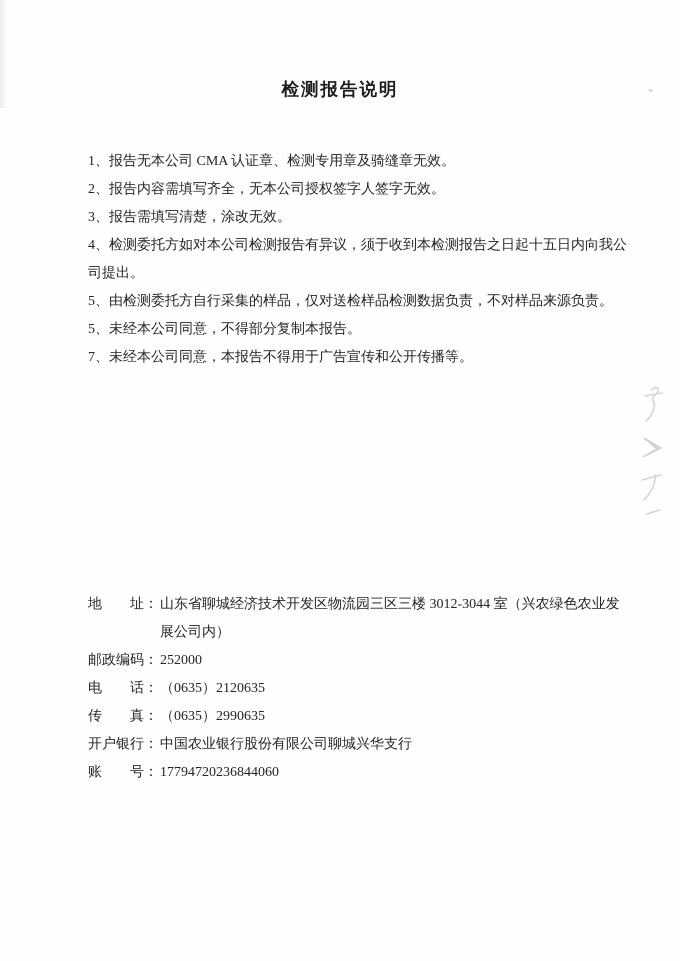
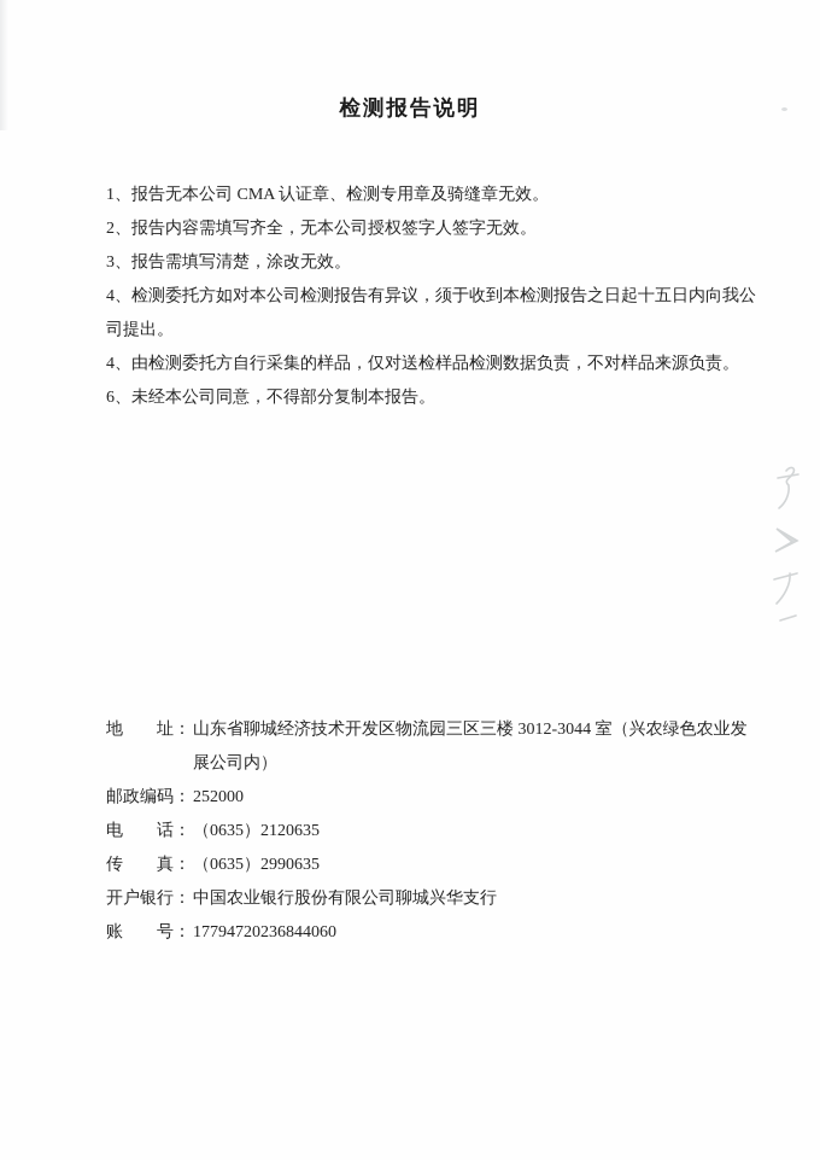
  检测报告说明
  1、报告无本公司 CMA 认证章、检测专用章及骑缝章无效。
  2、报告内容需填写齐全，无本公司授权签字人签字无效。
  3、报告需填写清楚，涂改无效。
  4、检测委托方如对本公司检测报告有异议，须于收到本检测报告之日起十五日内向我公司提出。
- 5、由检测委托方自行采集的样品，仅对送检样品检测数据负责，不对样品来源负责。
+ 4、由检测委托方自行采集的样品，仅对送检样品检测数据负责，不对样品来源负责。
- 5、未经本公司同意，不得部分复制本报告。
+ 6、未经本公司同意，不得部分复制本报告。
- 7、未经本公司同意，本报告不得用于广告宣传和公开传播等。
  地 址
  ：
  山东省聊城经济技术开发区物流园三区三楼 3012-3044 室（兴农绿色农业发展公司内）
  邮政编码
  ：
  252000
  电 话
  ：
  （0635）2120635
  传 真
  ：
  （0635）2990635
  开户银行
  ：
  中国农业银行股份有限公司聊城兴华支行
  账 号
  ：
  17794720236844060
